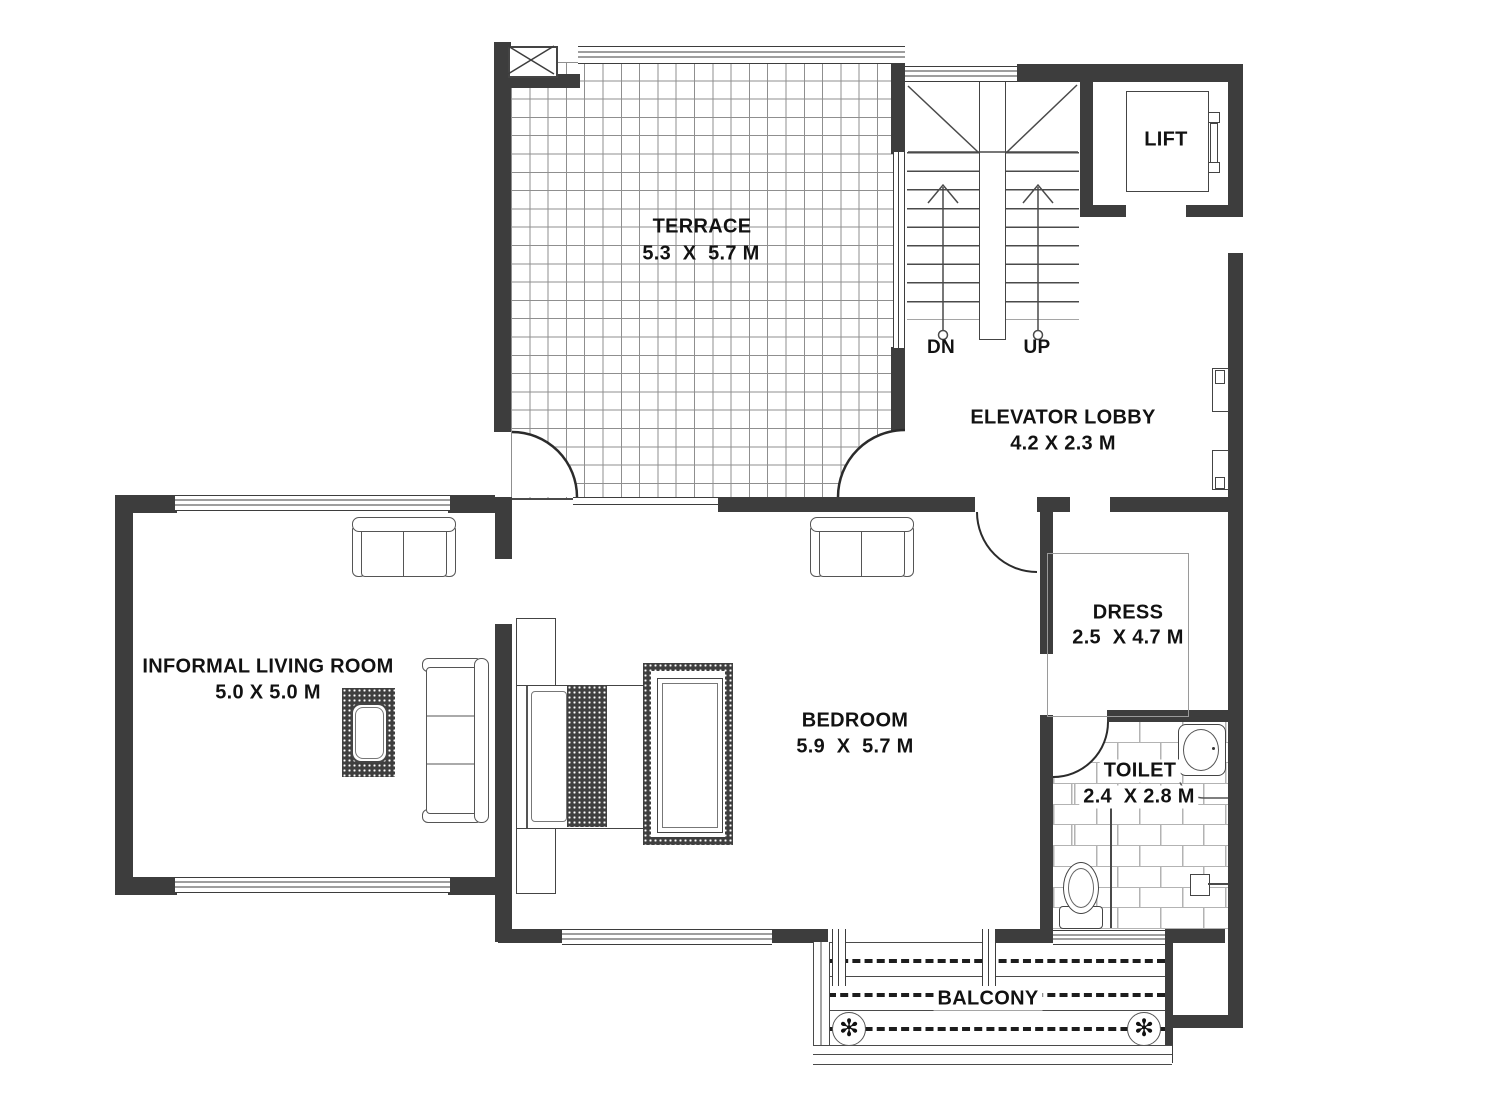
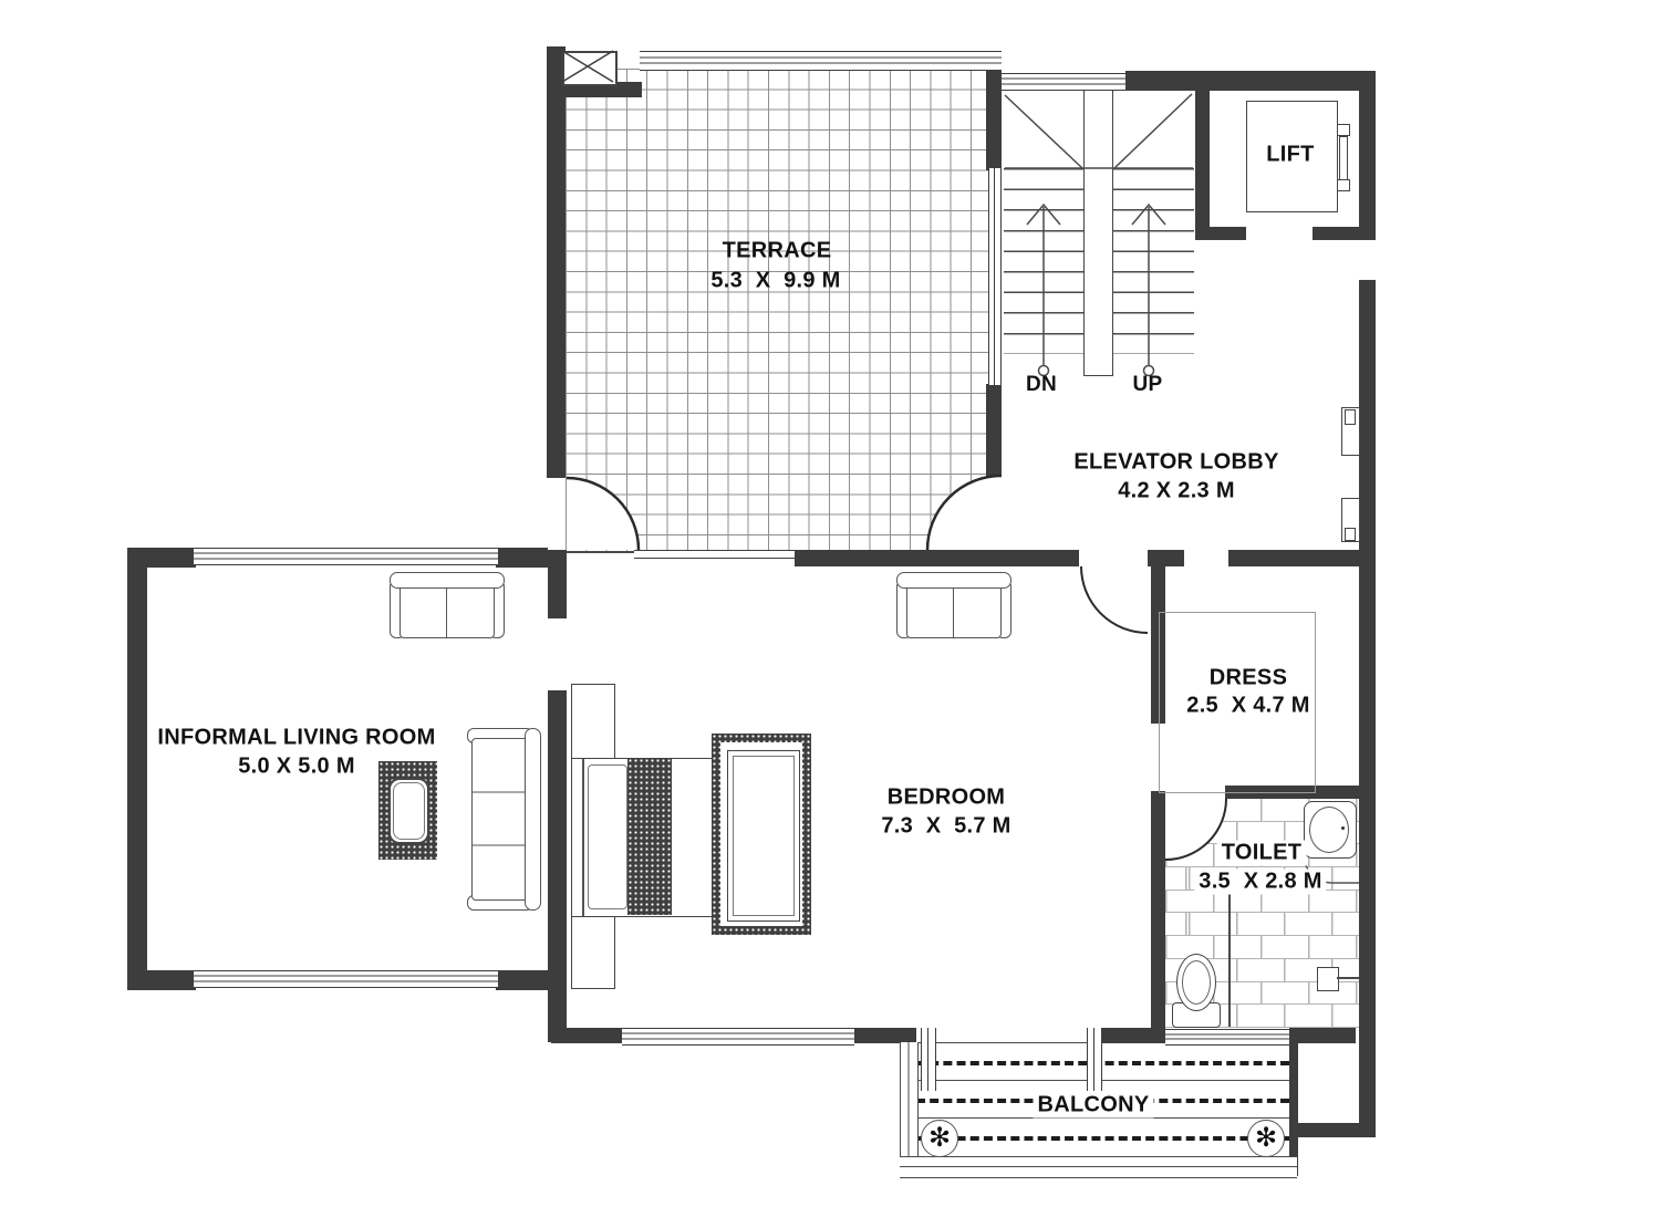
  ✻
  ✻
  TERRACE
- 5.3 X 5.7 M
+ 5.3 X 9.9 M
  ELEVATOR LOBBY
  4.2 X 2.3 M
  LIFT
  DRESS
  2.5 X 4.7 M
  TOILET
- 2.4 X 2.8 M
+ 3.5 X 2.8 M
  BEDROOM
- 5.9 X 5.7 M
+ 7.3 X 5.7 M
  INFORMAL LIVING ROOM
  5.0 X 5.0 M
  BALCONY
  DN
  UP
